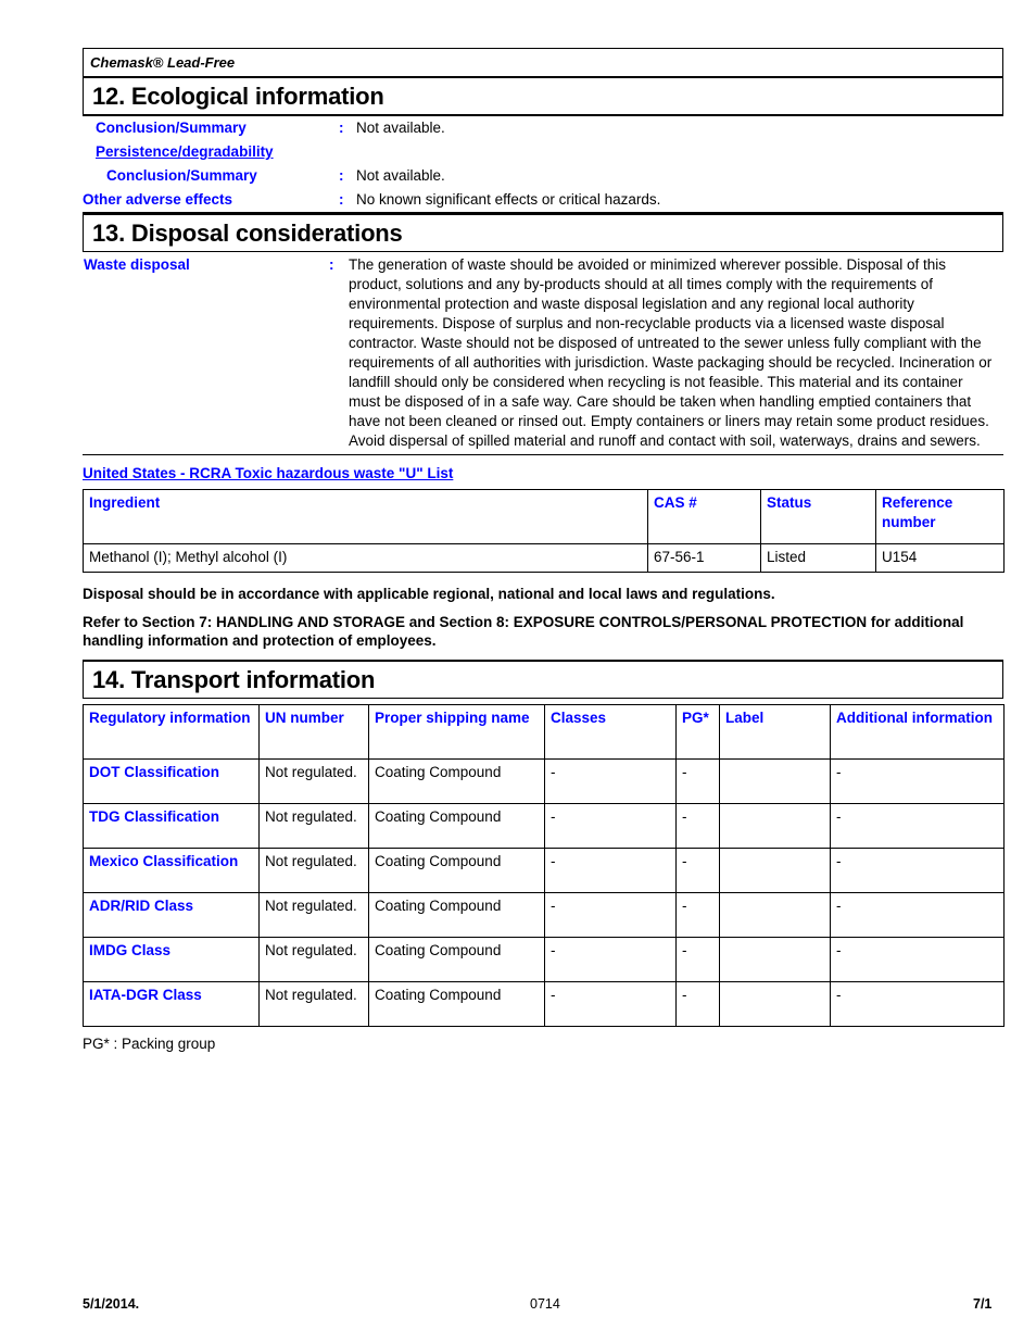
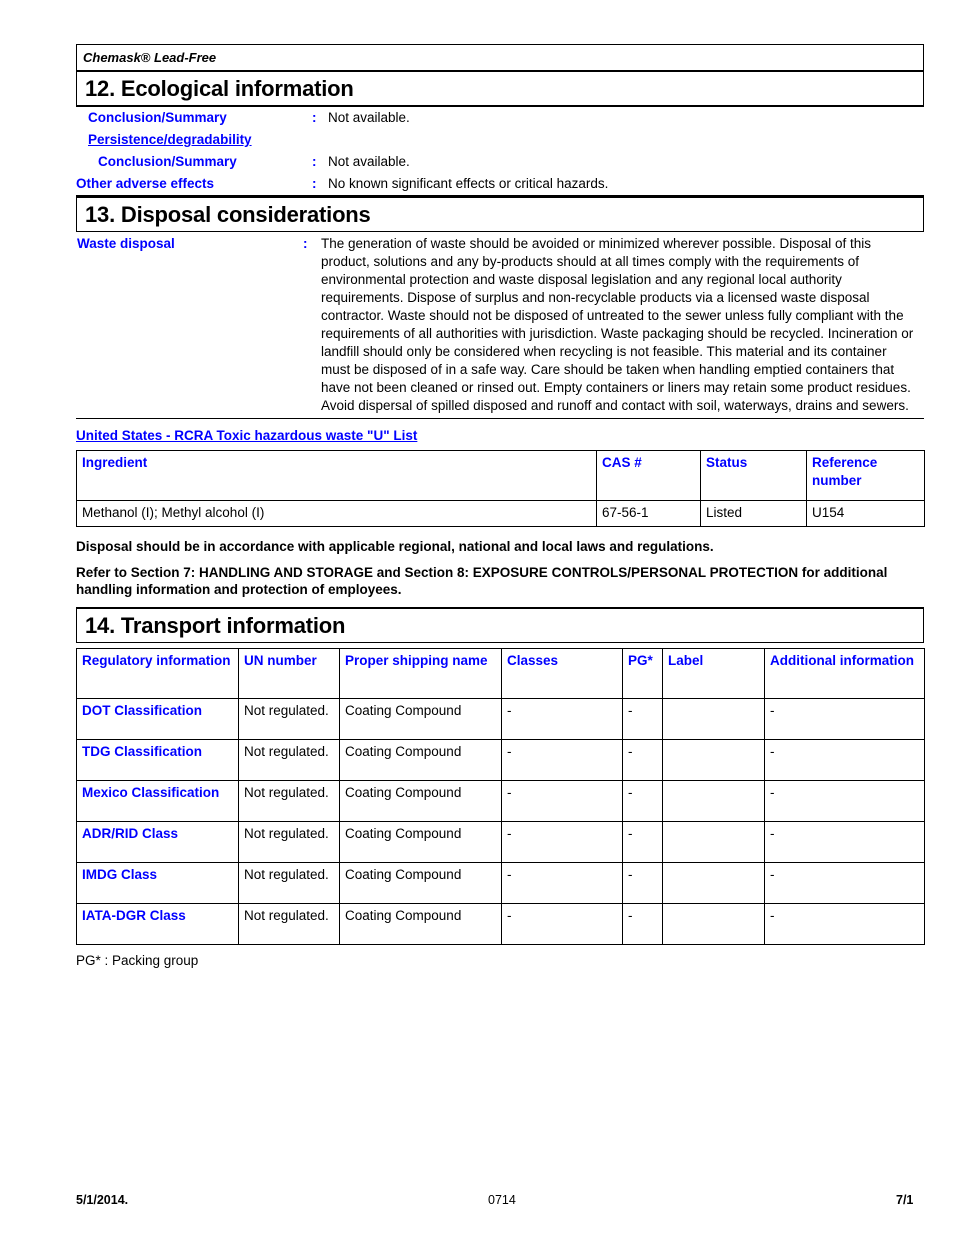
  Chemask® Lead-Free
  12. Ecological information
  Conclusion/Summary	:	Not available.
  Persistence/degradability
  Conclusion/Summary	:	Not available.
  Other adverse effects	:	No known significant effects or critical hazards.
  13. Disposal considerations
- Waste disposal	:	The generation of waste should be avoided or minimized wherever possible. Disposal of this product, solutions and any by-products should at all times comply with the requirements of environmental protection and waste disposal legislation and any regional local authority requirements. Dispose of surplus and non-recyclable products via a licensed waste disposal contractor. Waste should not be disposed of untreated to the sewer unless fully compliant with the requirements of all authorities with jurisdiction. Waste packaging should be recycled. Incineration or landfill should only be considered when recycling is not feasible. This material and its container must be disposed of in a safe way. Care should be taken when handling emptied containers that have not been cleaned or rinsed out. Empty containers or liners may retain some product residues. Avoid dispersal of spilled material and runoff and contact with soil, waterways, drains and sewers.
+ Waste disposal	:	The generation of waste should be avoided or minimized wherever possible. Disposal of this product, solutions and any by-products should at all times comply with the requirements of environmental protection and waste disposal legislation and any regional local authority requirements. Dispose of surplus and non-recyclable products via a licensed waste disposal contractor. Waste should not be disposed of untreated to the sewer unless fully compliant with the requirements of all authorities with jurisdiction. Waste packaging should be recycled. Incineration or landfill should only be considered when recycling is not feasible. This material and its container must be disposed of in a safe way. Care should be taken when handling emptied containers that have not been cleaned or rinsed out. Empty containers or liners may retain some product residues. Avoid dispersal of spilled disposed and runoff and contact with soil, waterways, drains and sewers.
  United States - RCRA Toxic hazardous waste "U" List
  Ingredient	CAS #	Status	Reference number
  Methanol (I); Methyl alcohol (I)	67-56-1	Listed	U154
  Disposal should be in accordance with applicable regional, national and local laws and regulations.
  Refer to Section 7: HANDLING AND STORAGE and Section 8: EXPOSURE CONTROLS/PERSONAL PROTECTION for additional handling information and protection of employees.
  14. Transport information
  Regulatory information	UN number	Proper shipping name	Classes	PG*	Label	Additional information
  DOT Classification	Not regulated.	Coating Compound	-	-		-
  TDG Classification	Not regulated.	Coating Compound	-	-		-
  Mexico Classification	Not regulated.	Coating Compound	-	-		-
  ADR/RID Class	Not regulated.	Coating Compound	-	-		-
  IMDG Class	Not regulated.	Coating Compound	-	-		-
  IATA-DGR Class	Not regulated.	Coating Compound	-	-		-
  PG* : Packing group
  5/1/2014.
  0714
  7/1
